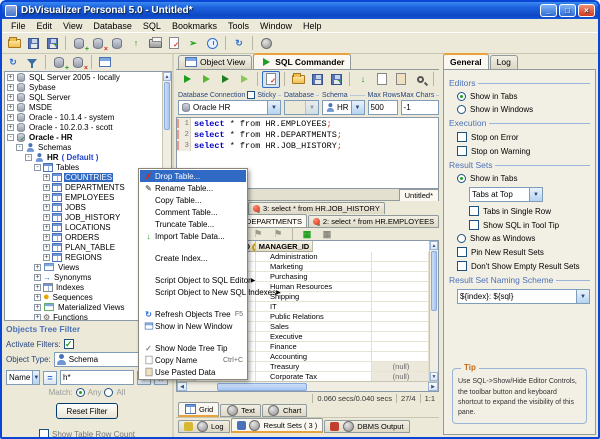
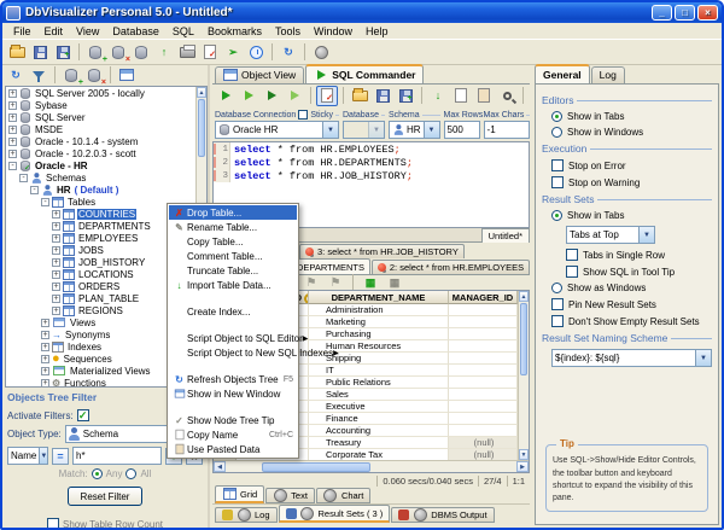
  DbVisualizer Personal 5.0 - Untitled*
  _
  □
  ×
  File
  Edit
  View
  Database
  SQL
  Bookmarks
  Tools
  Window
  Help
  ↑
  ➢
  ↻
  ↻
  SQL Server 2005 - locally
  Sybase
  SQL Server
  MSDE
  Oracle - 10.1.4 - system
  Oracle - 10.2.0.3 - scott
  Oracle - HR
  Schemas
  HR
  ( Default )
  Tables
  COUNTRIES
  DEPARTMENTS
  EMPLOYEES
  JOBS
  JOB_HISTORY
  LOCATIONS
  ORDERS
  PLAN_TABLE
  REGIONS
  Views
  →
  Synonyms
  Indexes
  ●
  Sequences
  Materialized Views
  ⚙
  Functions
  Objects Tree Filter
  Activate Filters:
  ✓
  Object Type:
  Schema
  Name
  =
  h*
  Match:
  Any
  All
  Reset Filter
  ✓
  Show Table Row Count
  Object View
  SQL Commander
  ↓
  ✓
  Oracle HR
  HR
  500
  -1
  1
  select * from HR.EMPLOYEES;
  2
  select * from HR.DEPARTMENTS;
  3
  select * from HR.JOB_HISTORY;
  Untitled*
  3: select * from HR.JOB_HISTORY
  2: select * from HR.EMPLOYEES
  ⚑
  ⚑
  ▦
  ▦
+ DEPARTMENT_NAME
  MANAGER_ID
  Administration
  Marketing
  Purchasing
  Human Resources
  Shipping
  IT
  Public Relations
  Sales
  Executive
  Finance
  Accounting
  Treasury
  (null)
  Corporate Tax
  (null)
  0.060 secs/0.040 secs
  27/4
  1:1
  Grid
  Text
  Chart
  Log
  Result Sets ( 3 )
  DBMS Output
  General
  Log
  Editors
  Show in Tabs
  Show in Windows
  Execution
  ✓
  Stop on Error
  ✓
  Stop on Warning
  Result Sets
  Show in Tabs
  Tabs at Top
  ✓
  Tabs in Single Row
  ✓
  Show SQL in Tool Tip
  Show as Windows
  ✓
  Pin New Result Sets
  ✓
  Don't Show Empty Result Sets
  Result Set Naming Scheme
  ${index}: ${sql}
  Tip
  ✗
  Drop Table...
  ✎
  Rename Table...
  Copy Table...
  Comment Table...
  Truncate Table...
  ↓
  Import Table Data...
  Create Index...
  Script Object to SQL Editor
  Script Object to New SQL Indexes
  ↻
  Refresh Objects Tree
  Show in New Window
  ✓
  Show Node Tree Tip
  Copy Name
  Use Pasted Data
